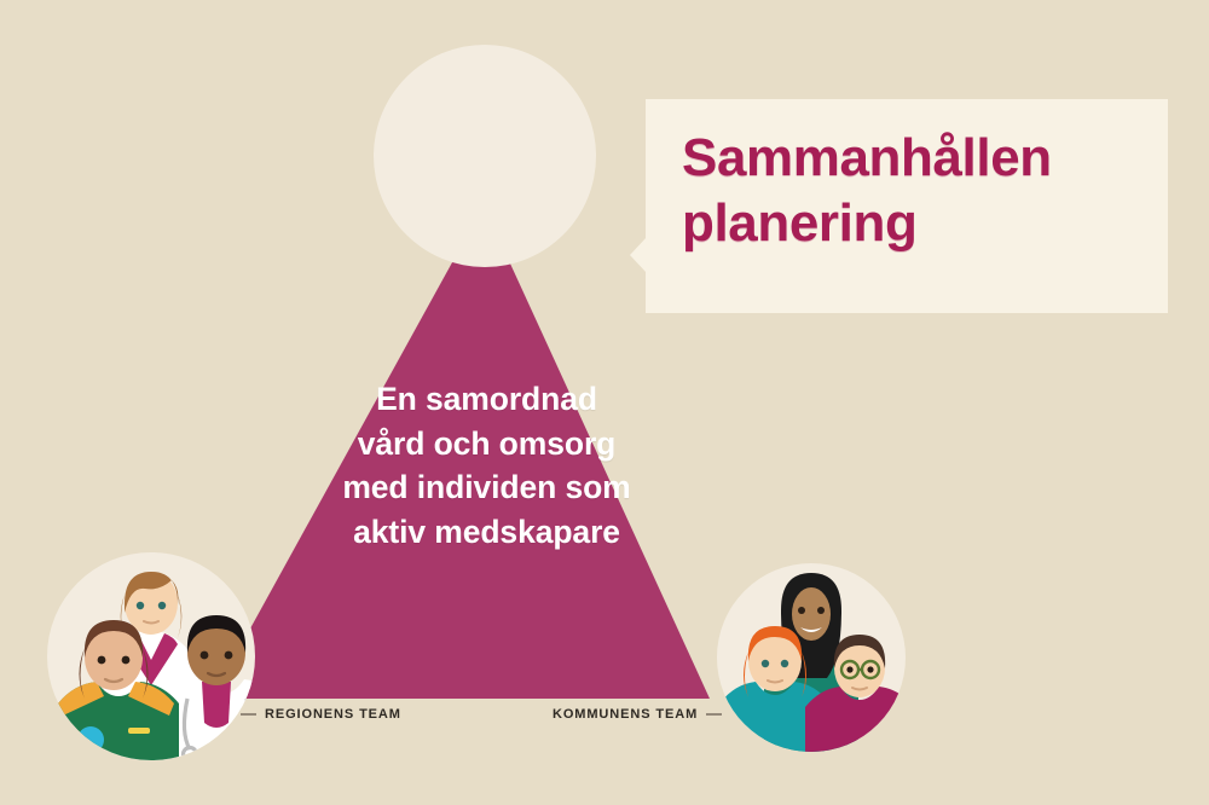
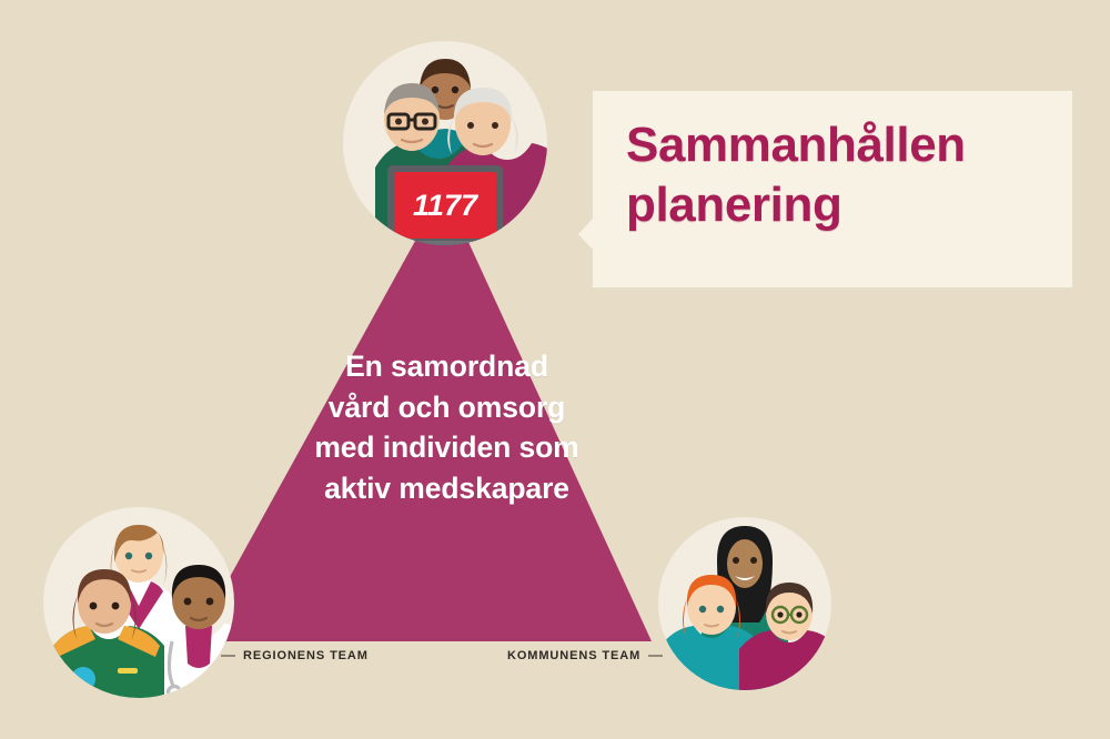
  En samordnad
  vård och omsorg
  med individen som
  aktiv medskapare
  Sammanhållen
  planering
+ 1177
  REGIONENS TEAM
  KOMMUNENS TEAM
